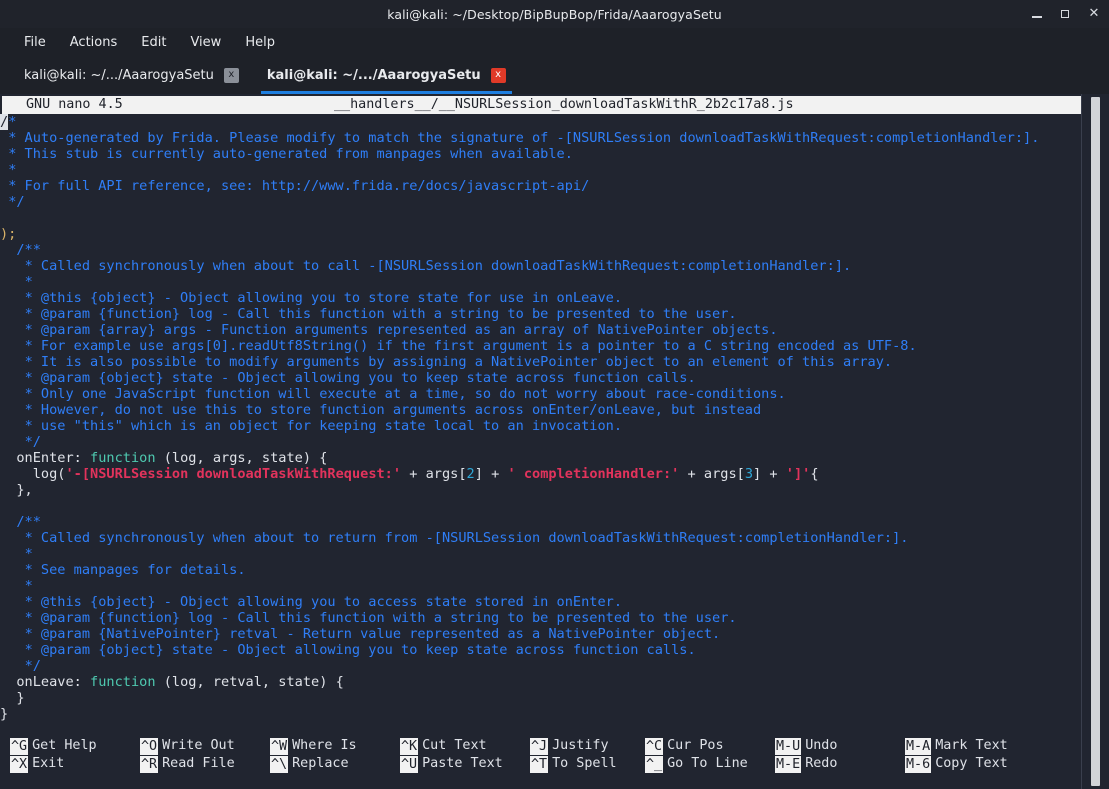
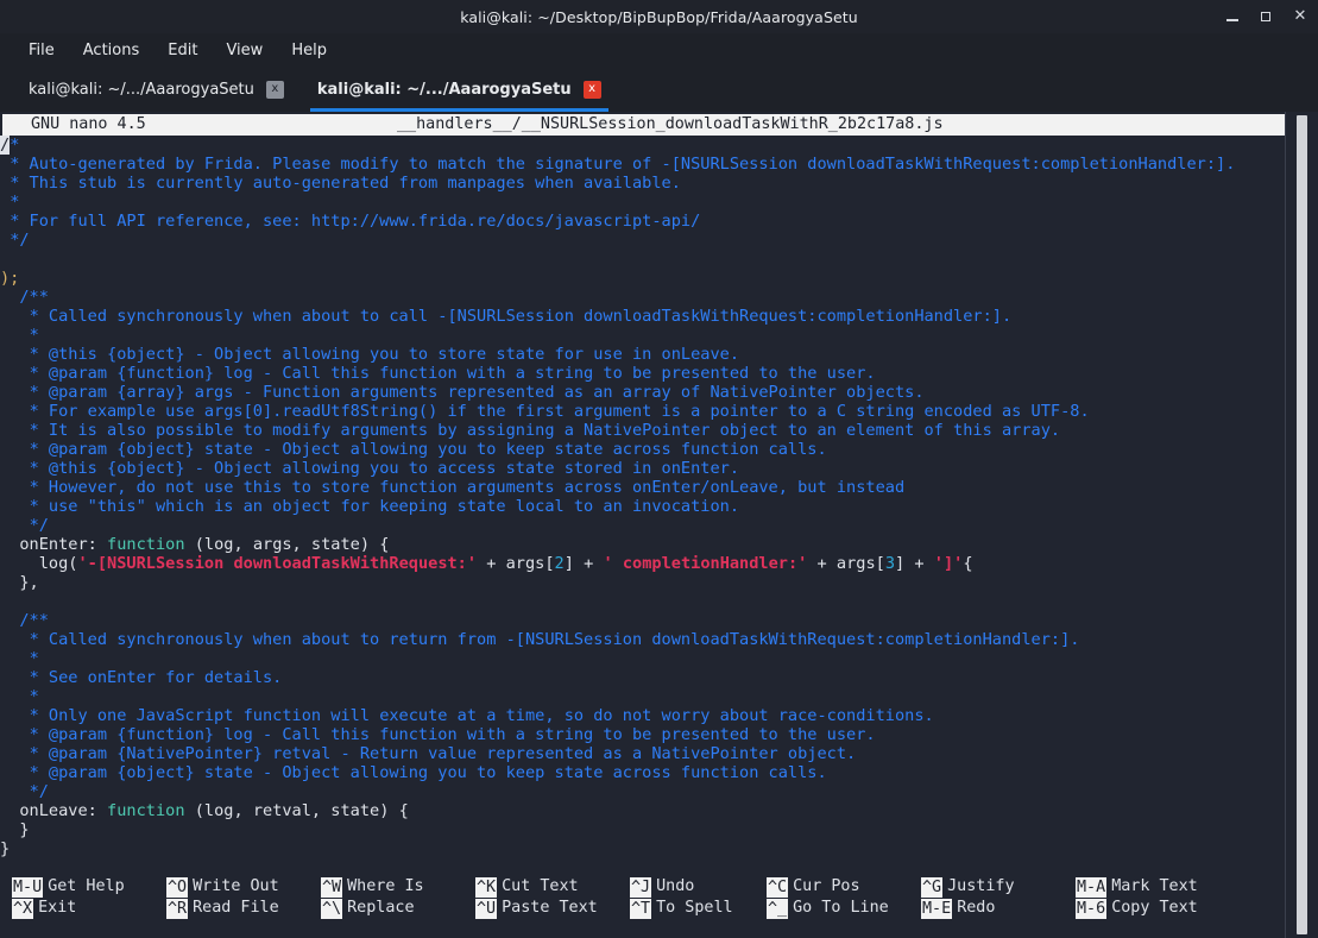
  kali@kali: ~/Desktop/BipBupBop/Frida/AaarogyaSetu
  ✕
  File
  Actions
  Edit
  View
  Help
  kali@kali: ~/.../AaarogyaSetu
  x
  kali@kali: ~/.../AaarogyaSetu
  x
  GNU nano 4.5
  __handlers__/__NSURLSession_downloadTaskWithR_2b2c17a8.js
  /*
  * Auto-generated by Frida. Please modify to match the signature of -[NSURLSession downloadTaskWithRequest:completionHandler:].
  * This stub is currently auto-generated from manpages when available.
  *
  * For full API reference, see: http://www.frida.re/docs/javascript-api/
  */
  );
  /**
  * Called synchronously when about to call -[NSURLSession downloadTaskWithRequest:completionHandler:].
  *
  * @this {object} - Object allowing you to store state for use in onLeave.
  * @param {function} log - Call this function with a string to be presented to the user.
  * @param {array} args - Function arguments represented as an array of NativePointer objects.
  * For example use args[0].readUtf8String() if the first argument is a pointer to a C string encoded as UTF-8.
  * It is also possible to modify arguments by assigning a NativePointer object to an element of this array.
  * @param {object} state - Object allowing you to keep state across function calls.
- * Only one JavaScript function will execute at a time, so do not worry about race-conditions.
+ * @this {object} - Object allowing you to access state stored in onEnter.
  * However, do not use this to store function arguments across onEnter/onLeave, but instead
  * use "this" which is an object for keeping state local to an invocation.
  */
  onEnter: function (log, args, state) {
  log('-[NSURLSession downloadTaskWithRequest:' + args[2] + ' completionHandler:' + args[3] + ']'{
  },
  /**
  * Called synchronously when about to return from -[NSURLSession downloadTaskWithRequest:completionHandler:].
  *
- * See manpages for details.
+ * See onEnter for details.
  *
- * @this {object} - Object allowing you to access state stored in onEnter.
+ * Only one JavaScript function will execute at a time, so do not worry about race-conditions.
  * @param {function} log - Call this function with a string to be presented to the user.
  * @param {NativePointer} retval - Return value represented as a NativePointer object.
  * @param {object} state - Object allowing you to keep state across function calls.
  */
  onLeave: function (log, retval, state) {
  }
  }
- ^G
+ M-U
  Get Help
  ^O
  Write Out
  ^W
  Where Is
  ^K
  Cut Text
  ^J
- Justify
+ Undo
  ^C
  Cur Pos
- M-U
+ ^G
- Undo
+ Justify
  M-A
  Mark Text
  ^X
  Exit
  ^R
  Read File
  ^\
  Replace
  ^U
  Paste Text
  ^T
  To Spell
  ^_
  Go To Line
  M-E
  Redo
  M-6
  Copy Text
